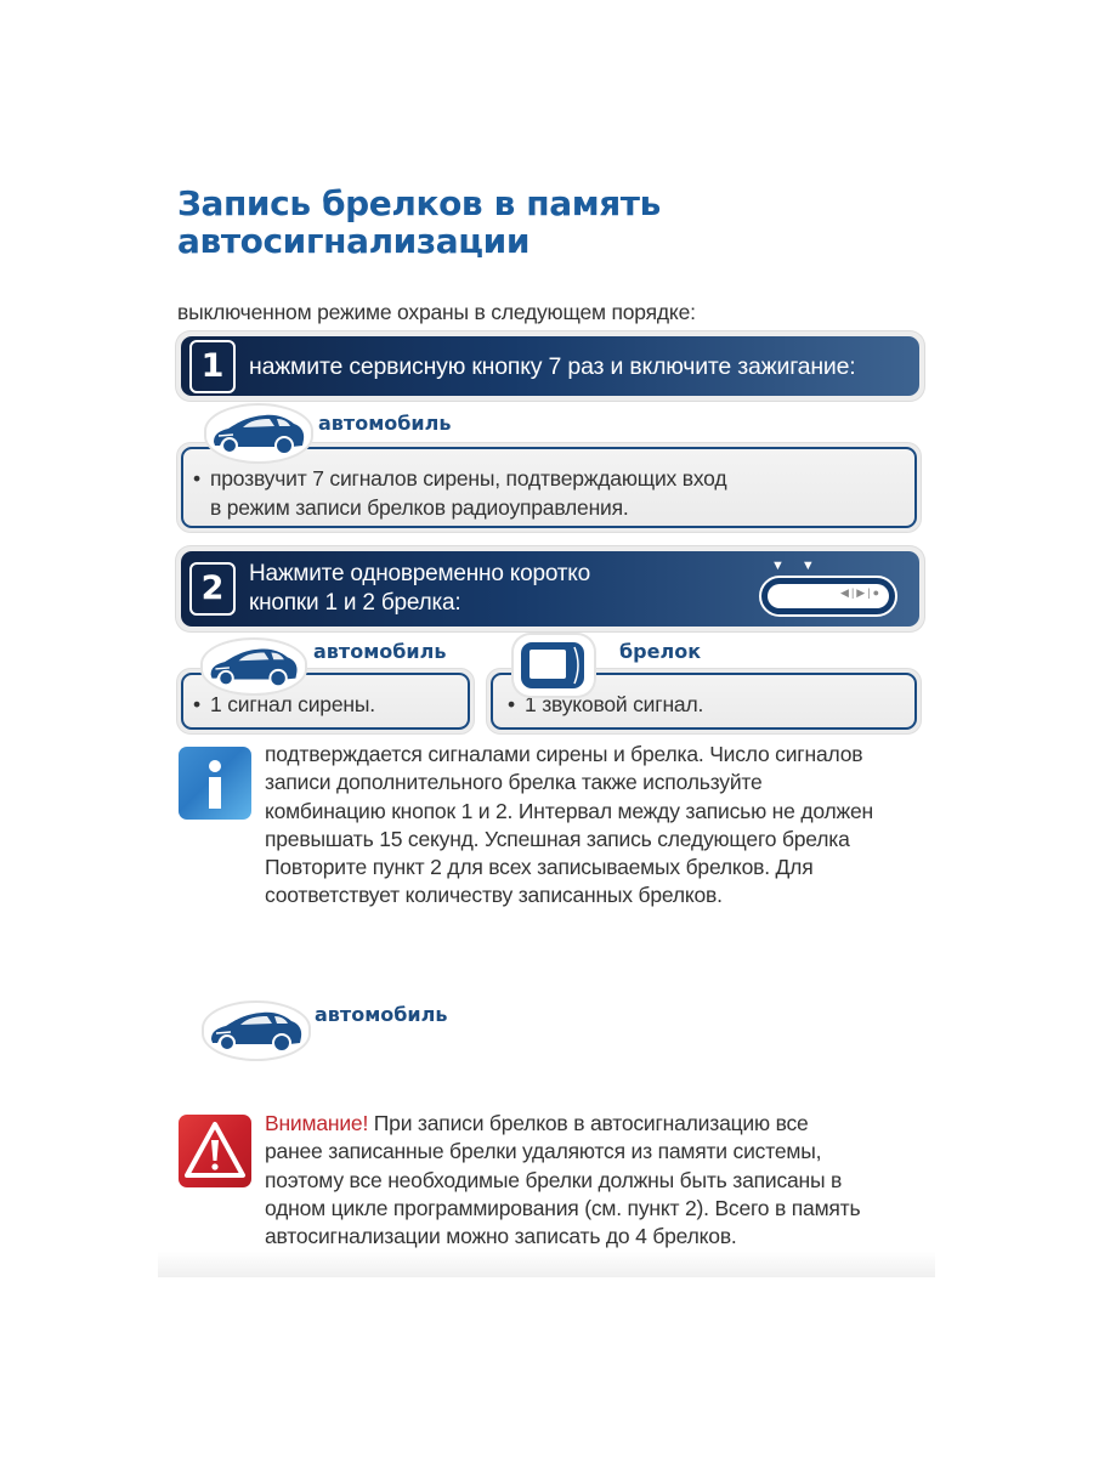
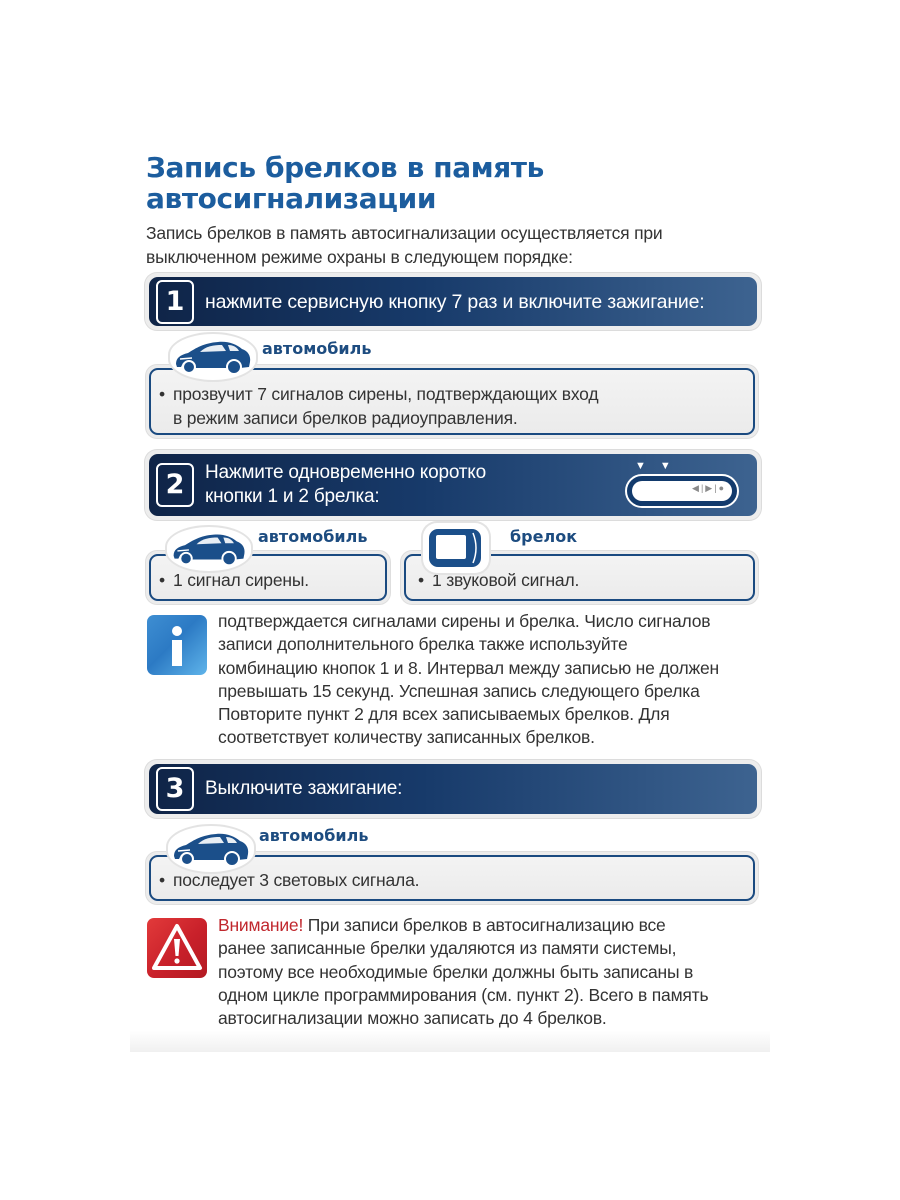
  Запись брелков в память
  автосигнализации
+ Запись брелков в память автосигнализации осуществляется при
  выключенном режиме охраны в следующем порядке:
  1
  нажмите сервисную кнопку 7 раз и включите зажигание:
  • прозвучит 7 сигналов сирены, подтверждающих вход
  в режим записи брелков радиоуправления.
  автомобиль
  2
  Нажмите одновременно коротко
  кнопки 1 и 2 брелка:
  ▼▼
  ◀|▶|●
  • 1 сигнал сирены.
  автомобиль
  • 1 звуковой сигнал.
  брелок
  подтверждается сигналами сирены и брелка. Число сигналов
  записи дополнительного брелка также используйте
- комбинацию кнопок 1 и 2. Интервал между записью не должен
+ комбинацию кнопок 1 и 8. Интервал между записью не должен
  превышать 15 секунд. Успешная запись следующего брелка
  Повторите пункт 2 для всех записываемых брелков. Для
  соответствует количеству записанных брелков.
+ 3
+ Выключите зажигание:
+ • последует 3 световых сигнала.
  автомобиль
  Внимание! При записи брелков в автосигнализацию все
  ранее записанные брелки удаляются из памяти системы,
  поэтому все необходимые брелки должны быть записаны в
  одном цикле программирования (см. пункт 2). Всего в память
  автосигнализации можно записать до 4 брелков.
